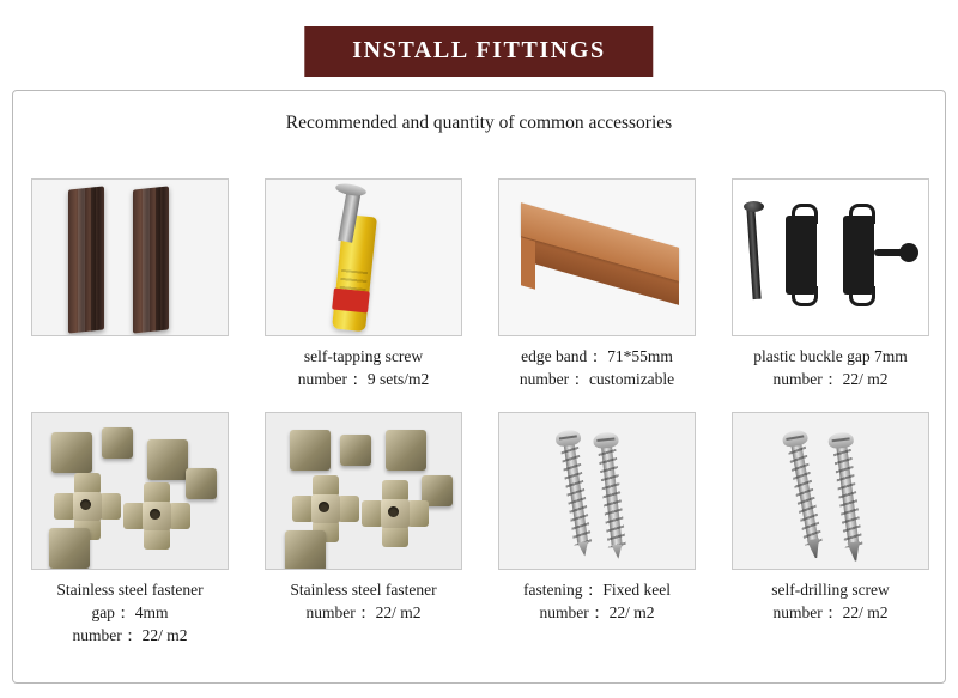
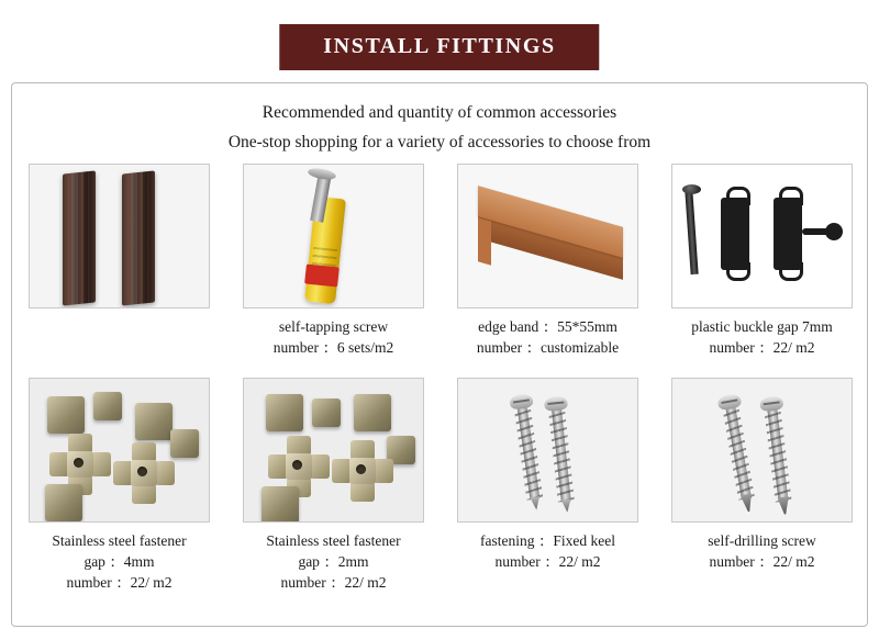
  INSTALL FITTINGS
  Recommended and quantity of common accessories
+ One-stop shopping for a variety of accessories to choose from
  self-tapping screw
- number： 9 sets/m2
+ number： 6 sets/m2
- edge band： 71*55mm
+ edge band： 55*55mm
  number： customizable
  plastic buckle gap 7mm
  number： 22/ m2
  Stainless steel fastener
  gap： 4mm
  number： 22/ m2
  Stainless steel fastener
+ gap： 2mm
  number： 22/ m2
  fastening： Fixed keel
  number： 22/ m2
  self-drilling screw
  number： 22/ m2
